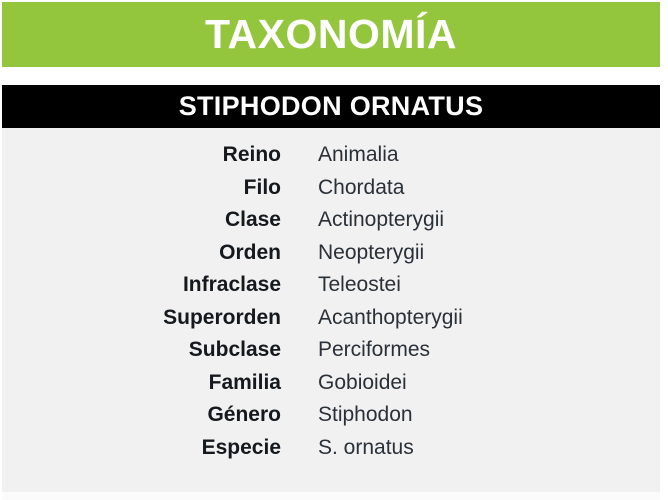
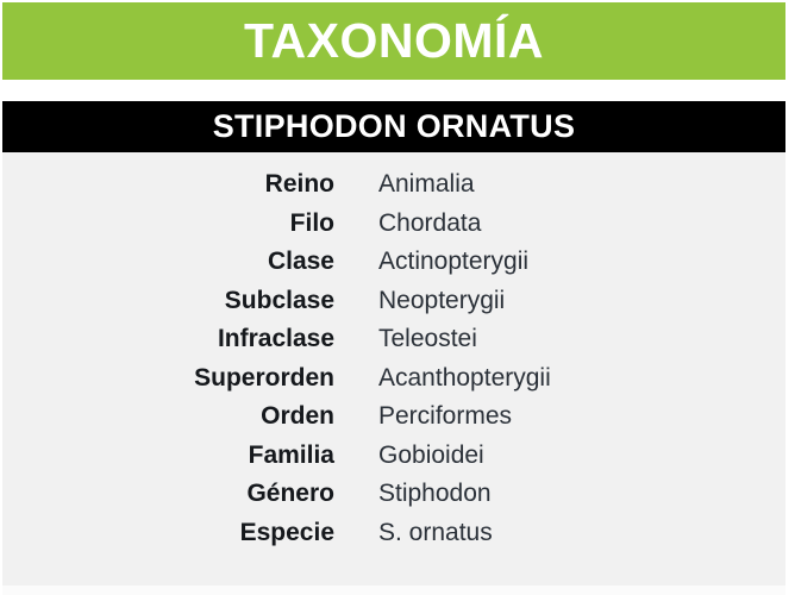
  TAXONOMÍA
  STIPHODON ORNATUS
  Reino	Animalia
  Filo	Chordata
  Clase	Actinopterygii
- Orden	Neopterygii
+ Subclase	Neopterygii
  Infraclase	Teleostei
  Superorden	Acanthopterygii
- Subclase	Perciformes
+ Orden	Perciformes
  Familia	Gobioidei
  Género	Stiphodon
  Especie	S. ornatus
